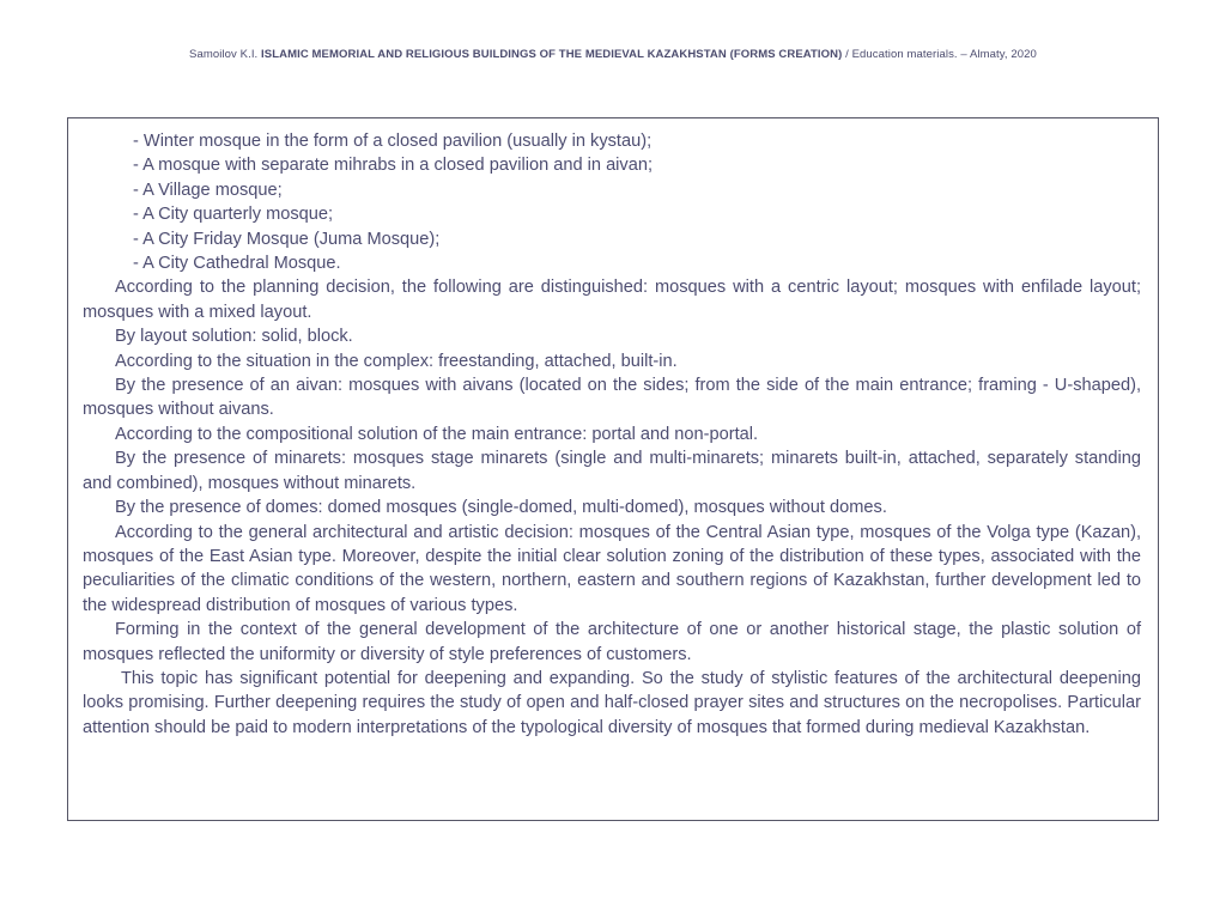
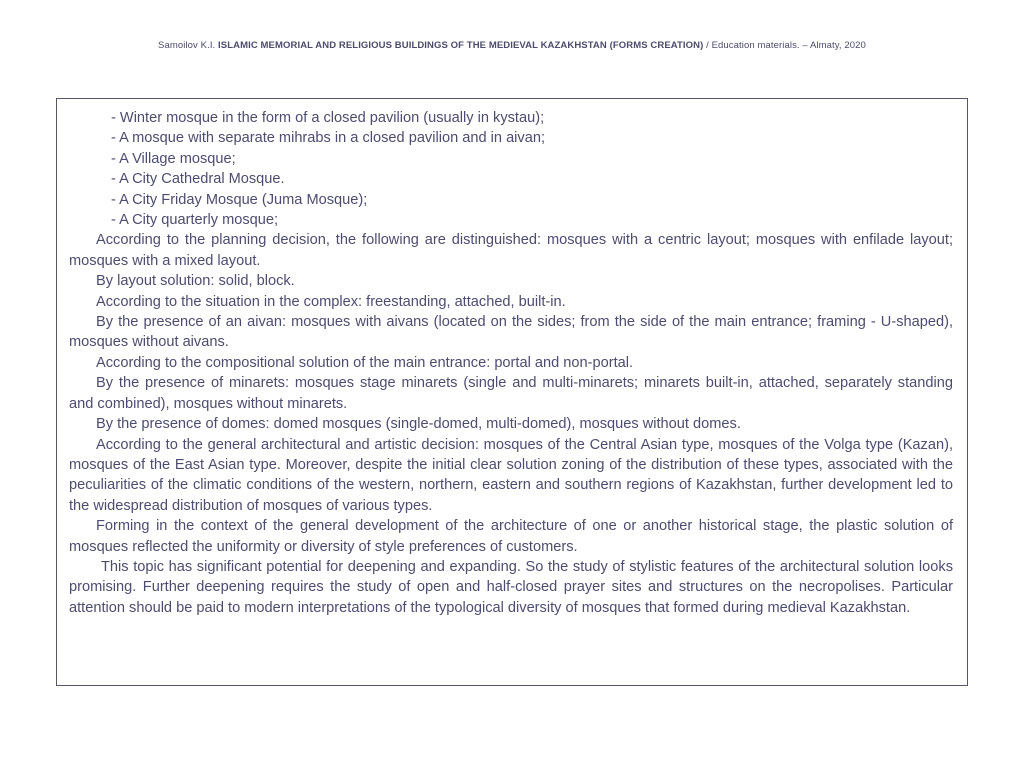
  Samoilov K.I. ISLAMIC MEMORIAL AND RELIGIOUS BUILDINGS OF THE MEDIEVAL KAZAKHSTAN (FORMS CREATION) / Education materials. – Almaty, 2020
  - Winter mosque in the form of a closed pavilion (usually in kystau);
  - A mosque with separate mihrabs in a closed pavilion and in aivan;
  - A Village mosque;
- - A City quarterly mosque;
+ - A City Cathedral Mosque.
  - A City Friday Mosque (Juma Mosque);
- - A City Cathedral Mosque.
+ - A City quarterly mosque;
  According to the planning decision, the following are distinguished: mosques with a centric layout; mosques with enfilade layout; mosques with a mixed layout.
  By layout solution: solid, block.
  According to the situation in the complex: freestanding, attached, built-in.
  By the presence of an aivan: mosques with aivans (located on the sides; from the side of the main entrance; framing - U-shaped), mosques without aivans.
  According to the compositional solution of the main entrance: portal and non-portal.
  By the presence of minarets: mosques stage minarets (single and multi-minarets; minarets built-in, attached, separately standing and combined), mosques without minarets.
  By the presence of domes: domed mosques (single-domed, multi-domed), mosques without domes.
  According to the general architectural and artistic decision: mosques of the Central Asian type, mosques of the Volga type (Kazan), mosques of the East Asian type. Moreover, despite the initial clear solution zoning of the distribution of these types, associated with the peculiarities of the climatic conditions of the western, northern, eastern and southern regions of Kazakhstan, further development led to the widespread distribution of mosques of various types.
  Forming in the context of the general development of the architecture of one or another historical stage, the plastic solution of mosques reflected the uniformity or diversity of style preferences of customers.
- This topic has significant potential for deepening and expanding. So the study of stylistic features of the architectural deepening looks promising. Further deepening requires the study of open and half-closed prayer sites and structures on the necropolises. Particular attention should be paid to modern interpretations of the typological diversity of mosques that formed during medieval Kazakhstan.
+ This topic has significant potential for deepening and expanding. So the study of stylistic features of the architectural solution looks promising. Further deepening requires the study of open and half-closed prayer sites and structures on the necropolises. Particular attention should be paid to modern interpretations of the typological diversity of mosques that formed during medieval Kazakhstan.
